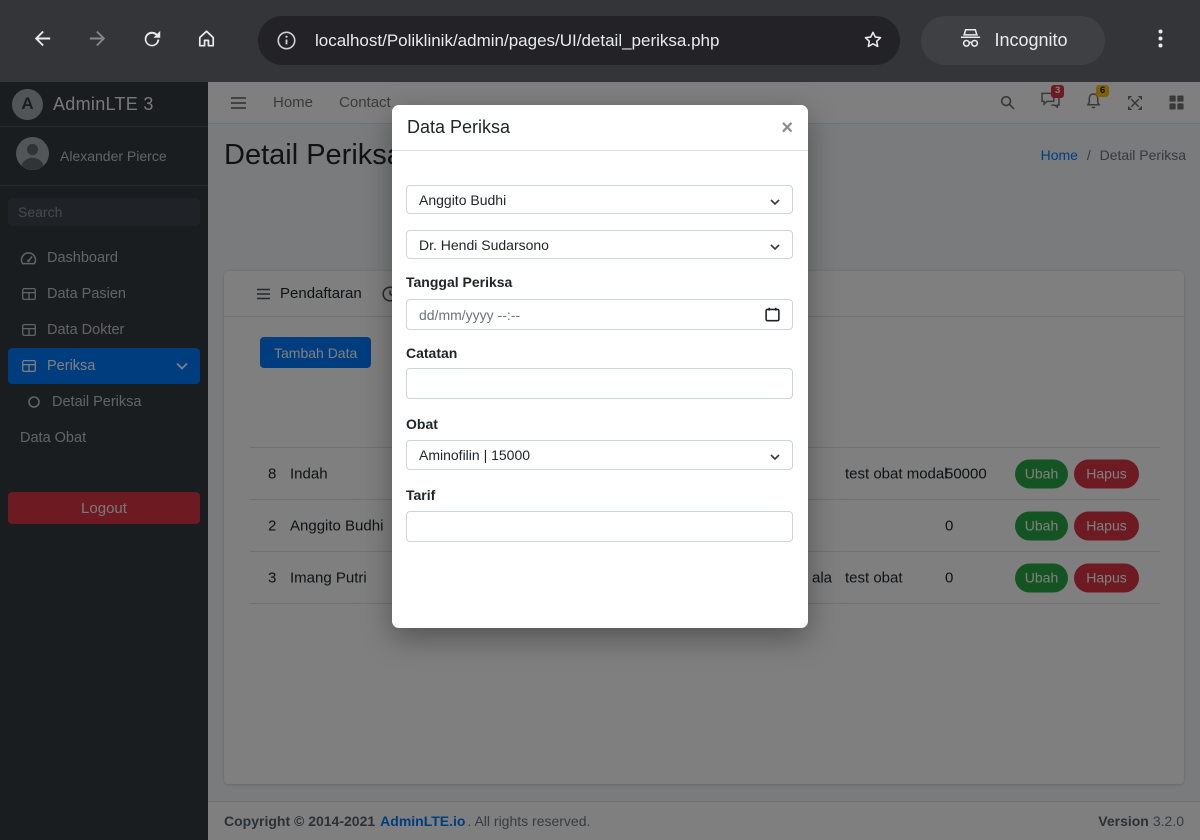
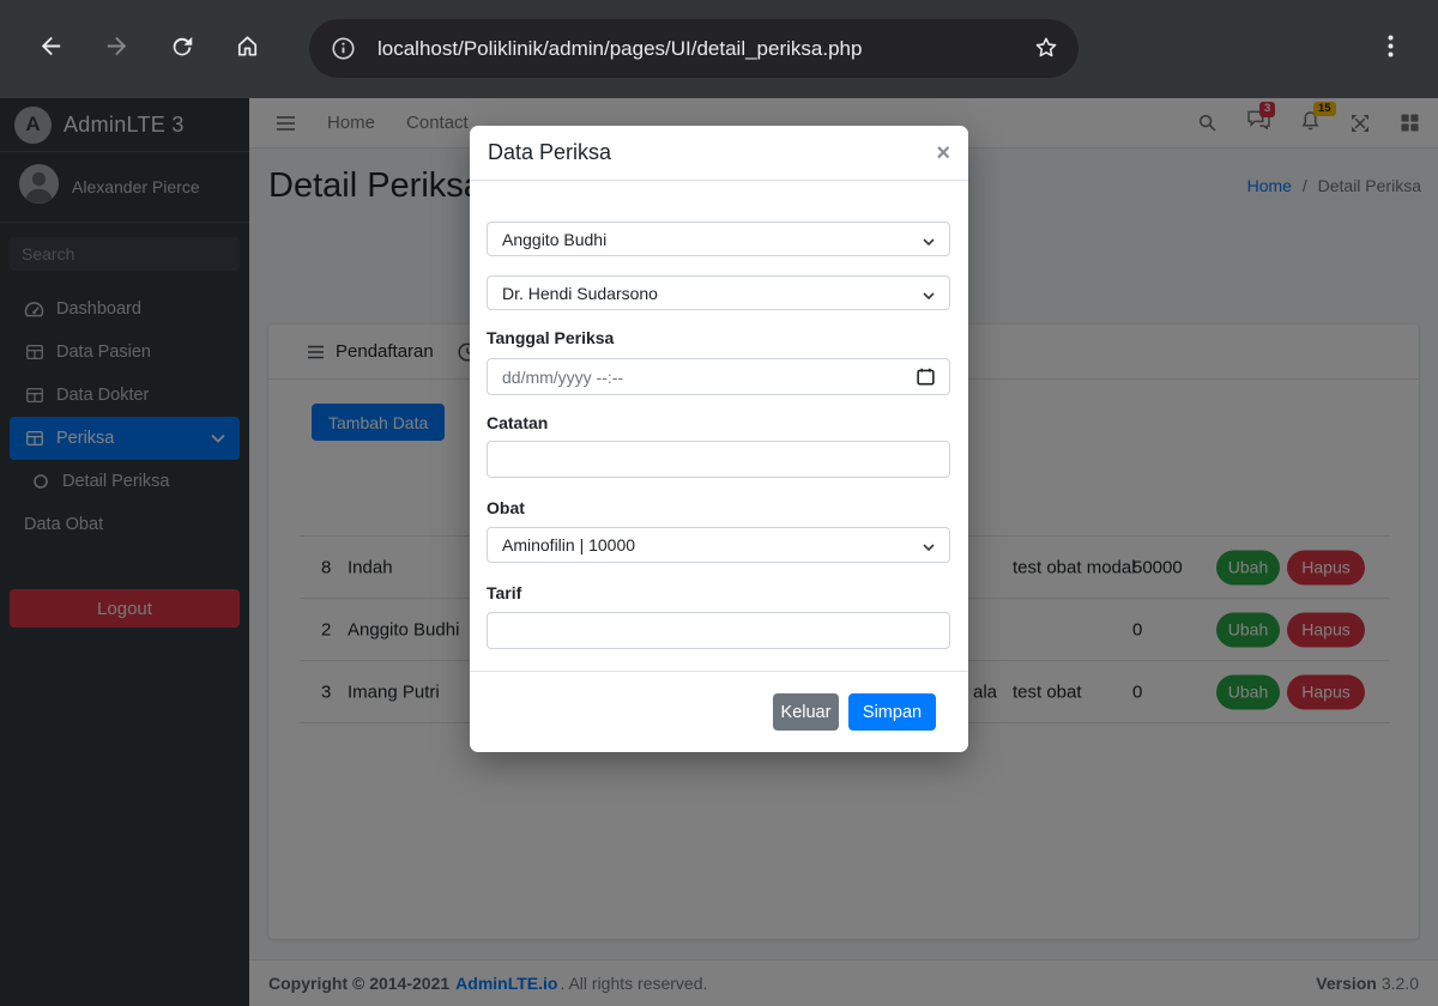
  localhost/Poliklinik/admin/pages/UI/detail_periksa.php
- Incognito
  A
  AdminLTE 3
  Alexander Pierce
  Search
  Dashboard
  Data Pasien
  Data Dokter
  Periksa
  Detail Periksa
  Data Obat
  Logout
  Home
  Contact
  3
- 6
+ 15
  Detail Periks
  Home / Detail Periksa
  Pendaftaran
  Tambah Data
  8
  Indah
  test obat modal
  50000
  Ubah
  Hapus
  2
  Anggito Budhi
  0
  Ubah
  Hapus
  3
  Imang Putri
  ala
  test obat
  0
  Ubah
  Hapus
  Copyright © 2014-2021
  AdminLTE.io
  . All rights reserved.
  Version 3.2.0
  Data Periksa
  ×
  Anggito Budhi
  Dr. Hendi Sudarsono
  Tanggal Periksa
  dd/mm/yyyy --:--
  Catatan
  Obat
- Aminofilin | 15000
+ Aminofilin | 10000
  Tarif
+ Keluar
+ Simpan
